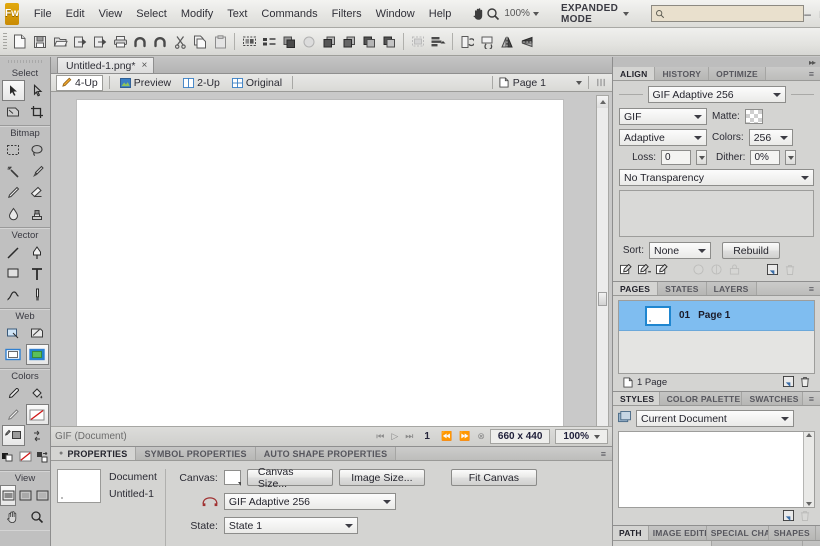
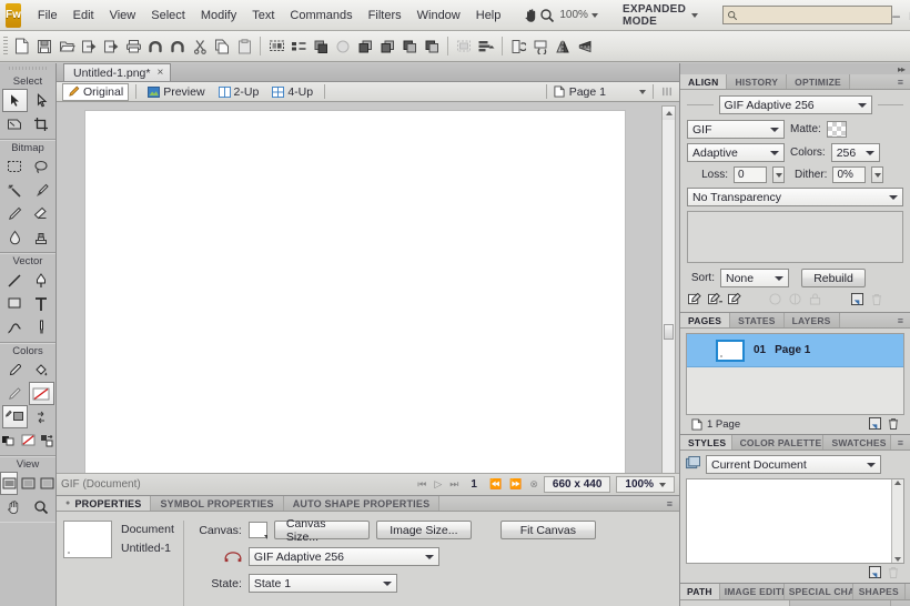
  Fw
  File
  Edit
  View
  Select
  Modify
  Text
  Commands
  Filters
  Window
  Help
  100%
  EXPANDED MODE
  –
  Select
  Bitmap
  Vector
- Web
  Colors
  View
  Untitled-1.png*
  ×
- 4-Up
+ Original
  Preview
  2-Up
- Original
+ 4-Up
  Page 1
  GIF (Document)
  ⏮
  ▷
  ⏭
  1
  ⏪
  ⏩
  ⊗
  660 x 440
  100%
  PROPERTIES
  SYMBOL PROPERTIES
  AUTO SHAPE PROPERTIES
  ≡
  Document
  Untitled-1
  Canvas:
  Canvas Size...
  Image Size...
  Fit Canvas
  GIF Adaptive 256
  State:
  State 1
  ▸▸
  ALIGN
  HISTORY
  OPTIMIZE
  ≡
  GIF Adaptive 256
  GIF
  Matte:
  Adaptive
  Colors:
  256
  Loss:
  0
  Dither:
  0%
  No Transparency
  Sort:
  None
  Rebuild
  PAGES
  STATES
  LAYERS
  ≡
  01
  Page 1
  1 Page
  STYLES
  COLOR PALETTE
  SWATCHES
  ≡
  Current Document
  PATH
  IMAGE EDITI
  SPECIAL CHA
  SHAPES
